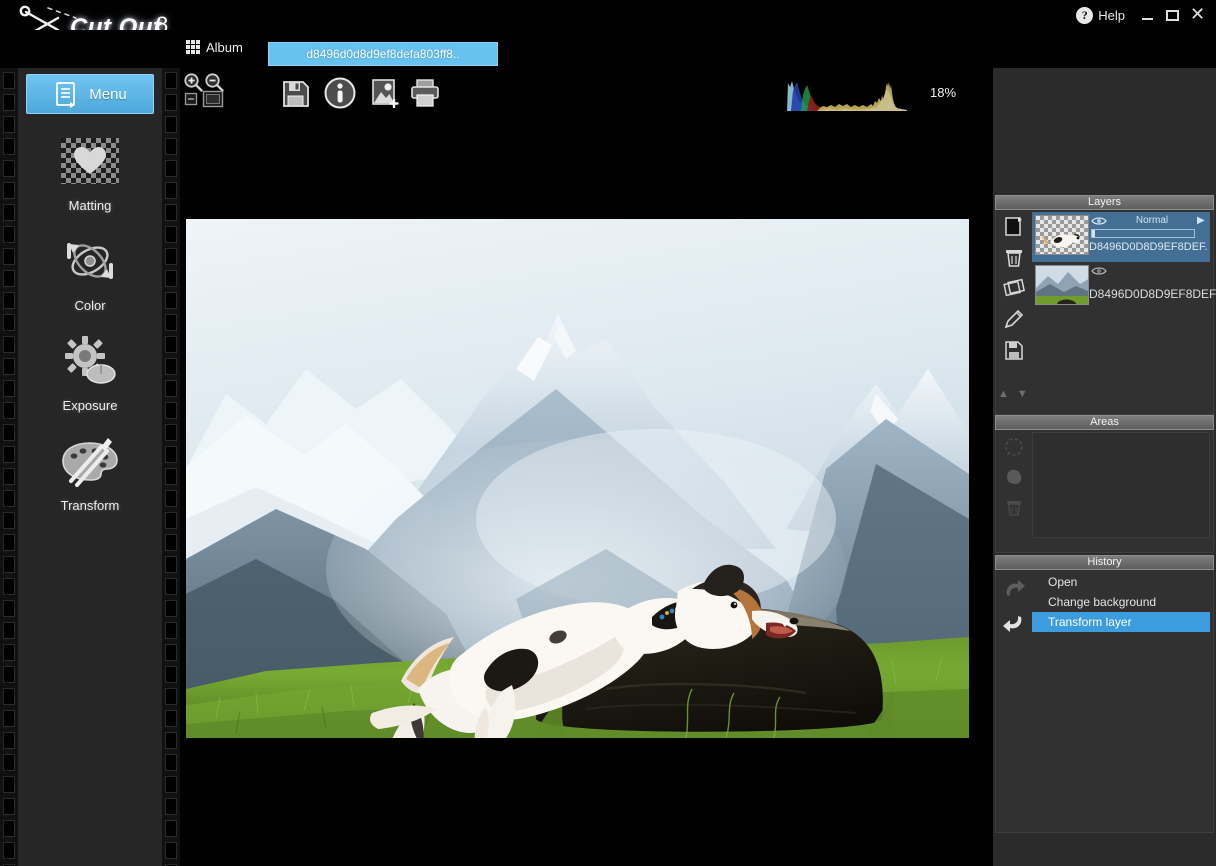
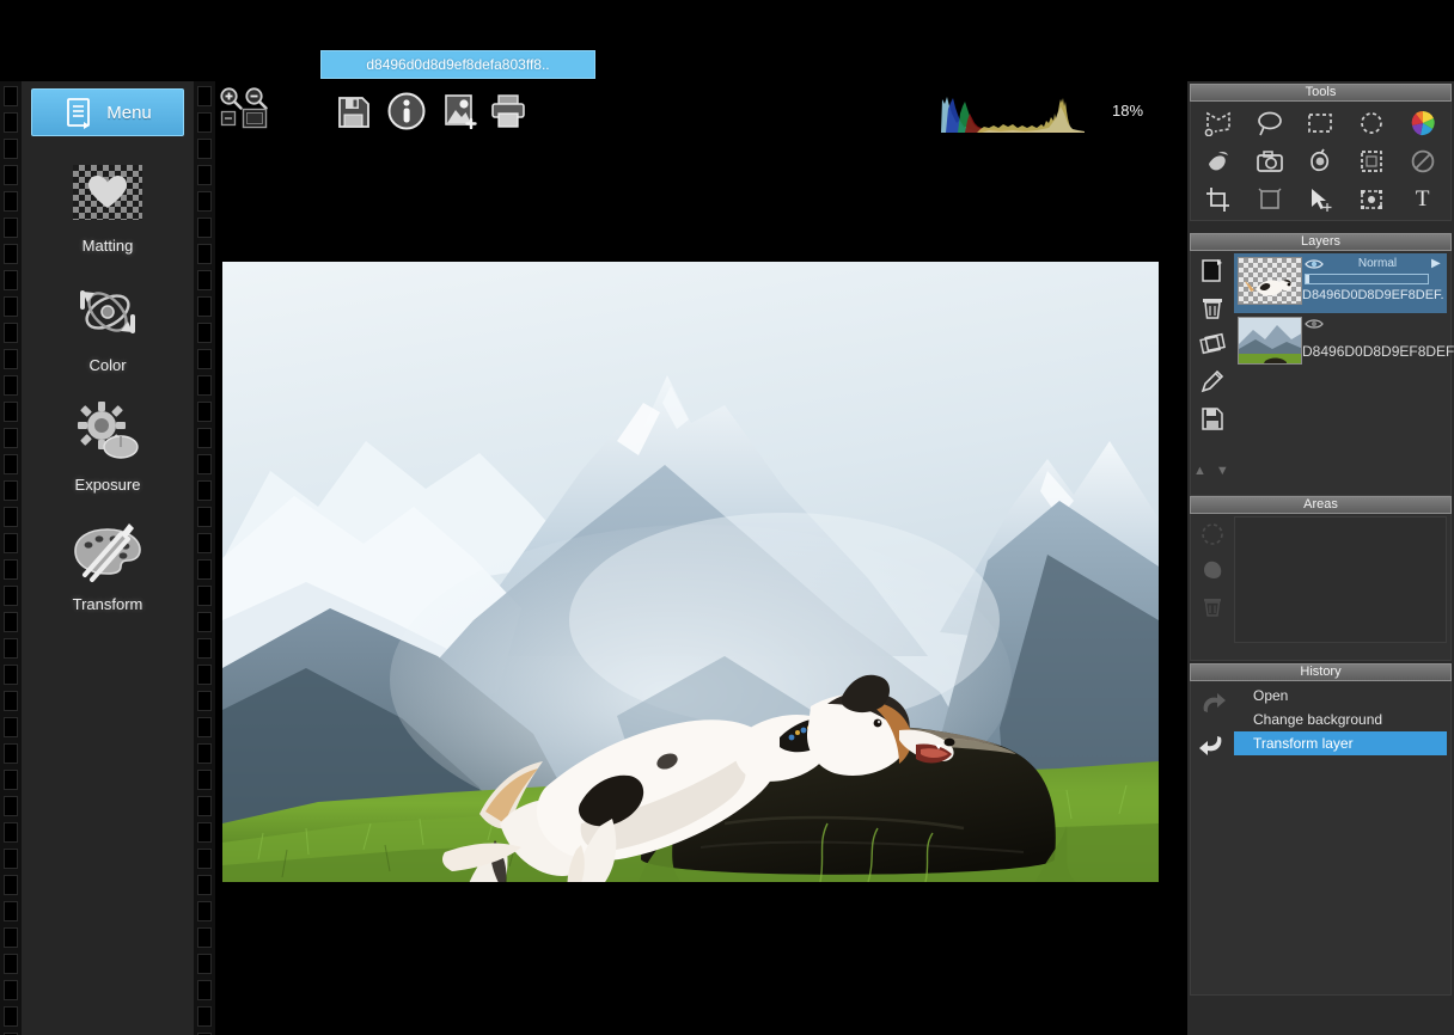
- Cut Out
- 8
- ?
- Help
- ✕
- Album
  d8496d0d8d9ef8defa803ff8..
  Menu
  Matting
  Color
  Exposure
  Transform
  18%
+ Tools
+ T
  Layers
  ▲
  ▼
  Normal
  ▶
  D8496D0D8D9EF8DEF.
  D8496D0D8D9EF8DEF
  Areas
  History
  Open
  Change background
  Transform layer
